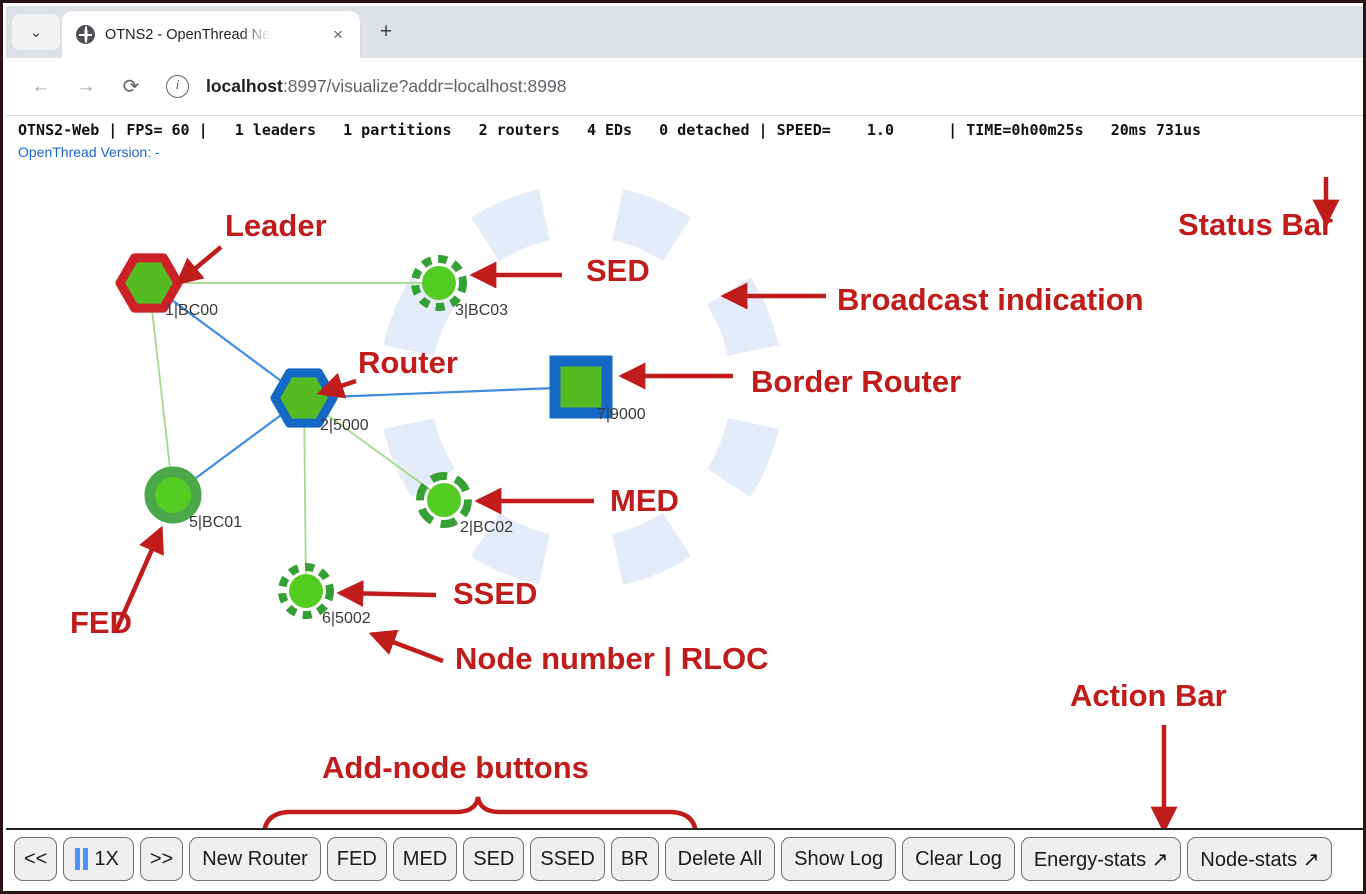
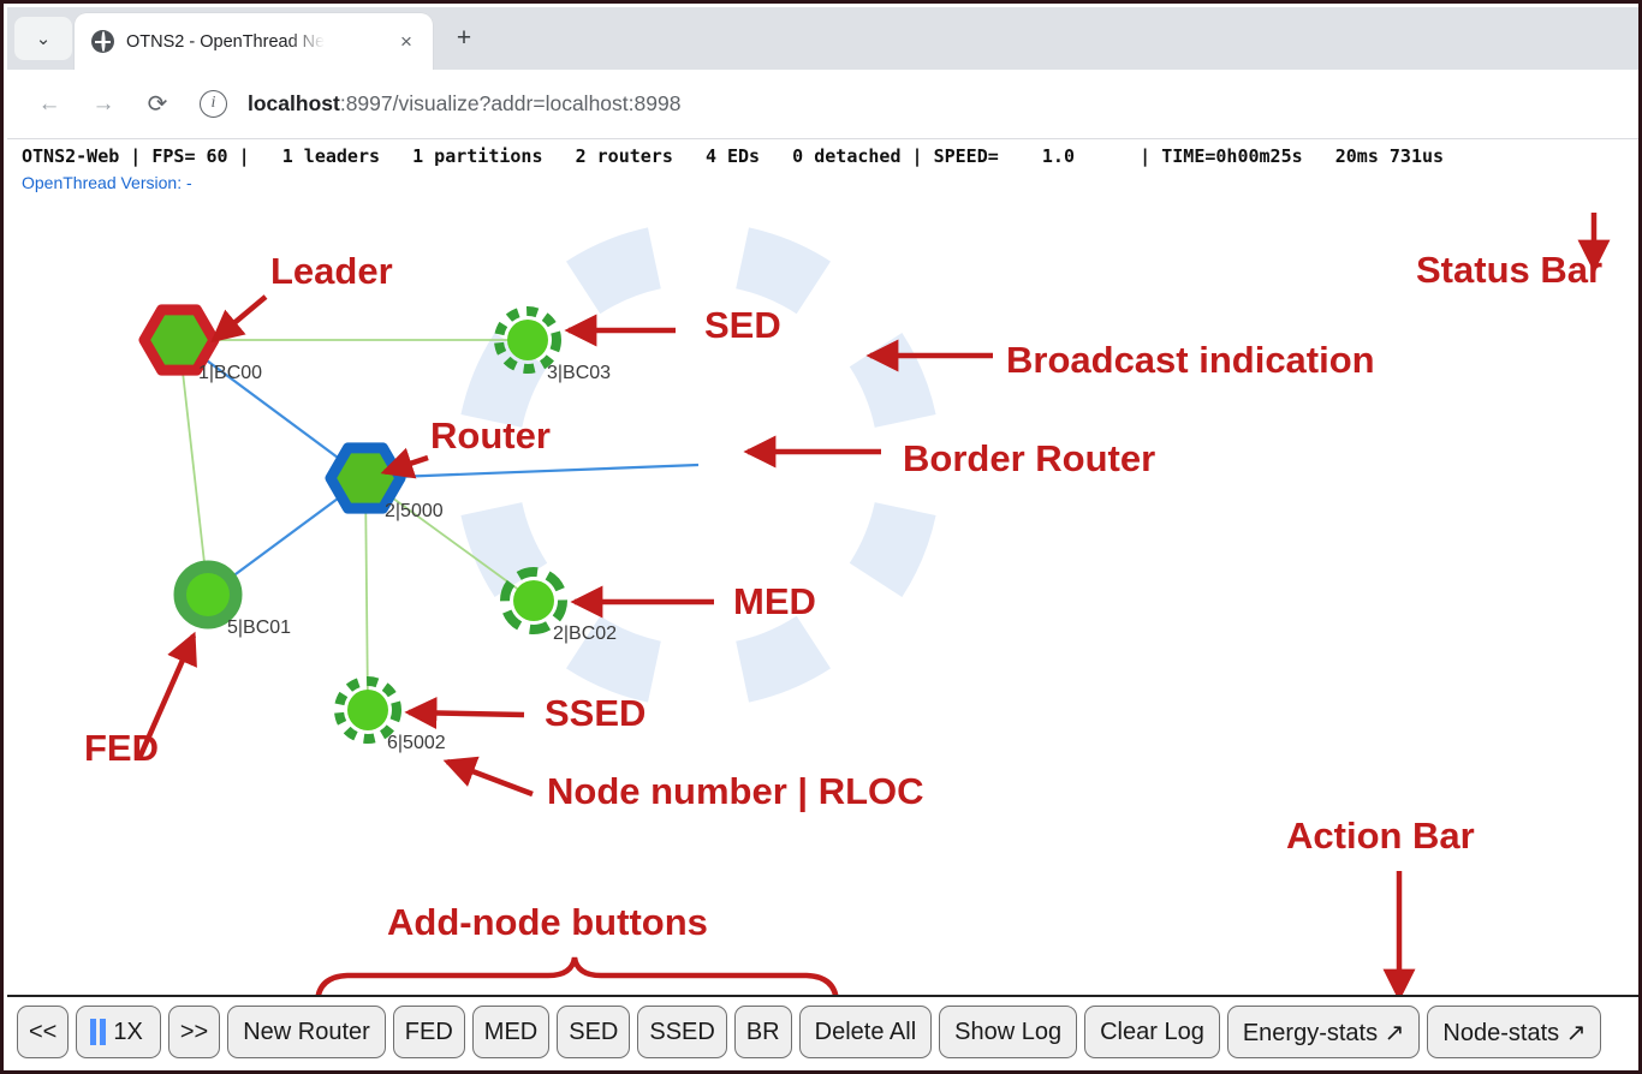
  ⌄
  OTNS2 - OpenThread Ne
  ×
  +
  ←
  →
  ⟳
  i
  localhost:8997/visualize?addr=localhost:8998
  OTNS2-Web | FPS= 60 | 1 leaders 1 partitions 2 routers 4 EDs 0 detached | SPEED= 1.0 | TIME=0h00m25s 20ms 731us
  OpenThread Version: -
  1|BC00
  2|5000
  3|BC03
  2|BC02
  5|BC01
  6|5002
- 7|9000
  Leader
  SED
  Broadcast indication
  Status Bar
  Router
  Border Router
  MED
  SSED
  Node number | RLOC
  Action Bar
  Add-node buttons
  <<
  1X
  >>
  New Router
  FED
  MED
  SED
  SSED
  BR
  Delete All
  Show Log
  Clear Log
  Energy-stats ↗
  Node-stats ↗
